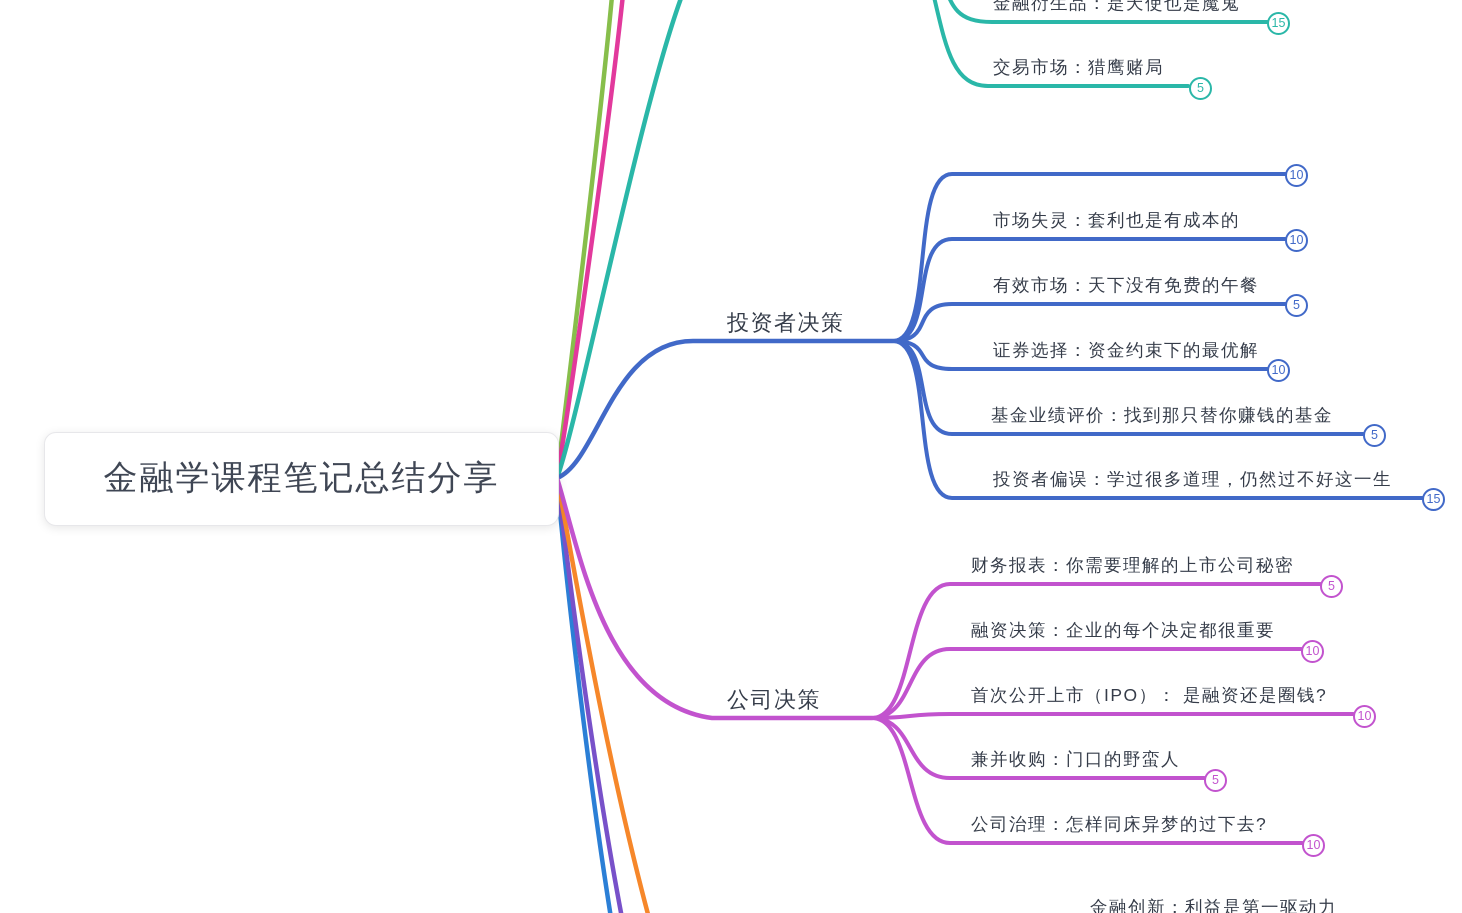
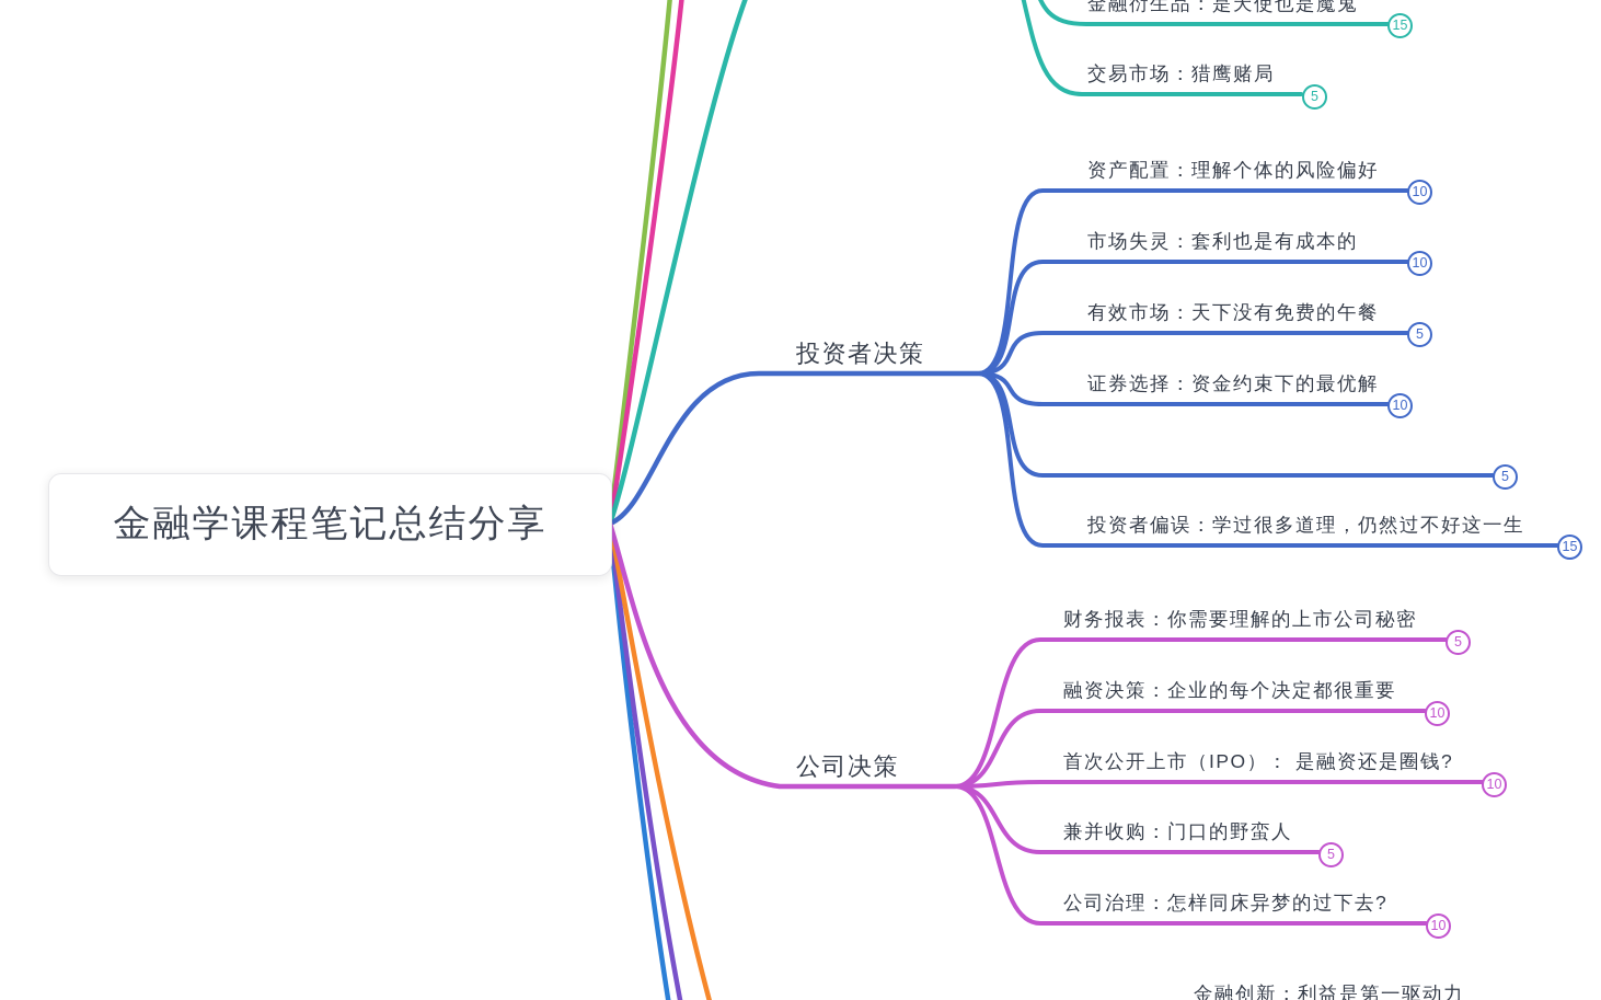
  金融学课程笔记总结分享
  投资者决策
  公司决策
  金融衍生品：是天使也是魔鬼
  交易市场：猎鹰赌局
+ 资产配置：理解个体的风险偏好
  市场失灵：套利也是有成本的
  有效市场：天下没有免费的午餐
  证券选择：资金约束下的最优解
- 基金业绩评价：找到那只替你赚钱的基金
  投资者偏误：学过很多道理，仍然过不好这一生
  财务报表：你需要理解的上市公司秘密
  融资决策：企业的每个决定都很重要
  首次公开上市（IPO）： 是融资还是圈钱?
  兼并收购：门口的野蛮人
  公司治理：怎样同床异梦的过下去?
  金融创新：利益是第一驱动力
  15
  5
  10
  10
  5
  10
  5
  15
  5
  10
  10
  5
  10
